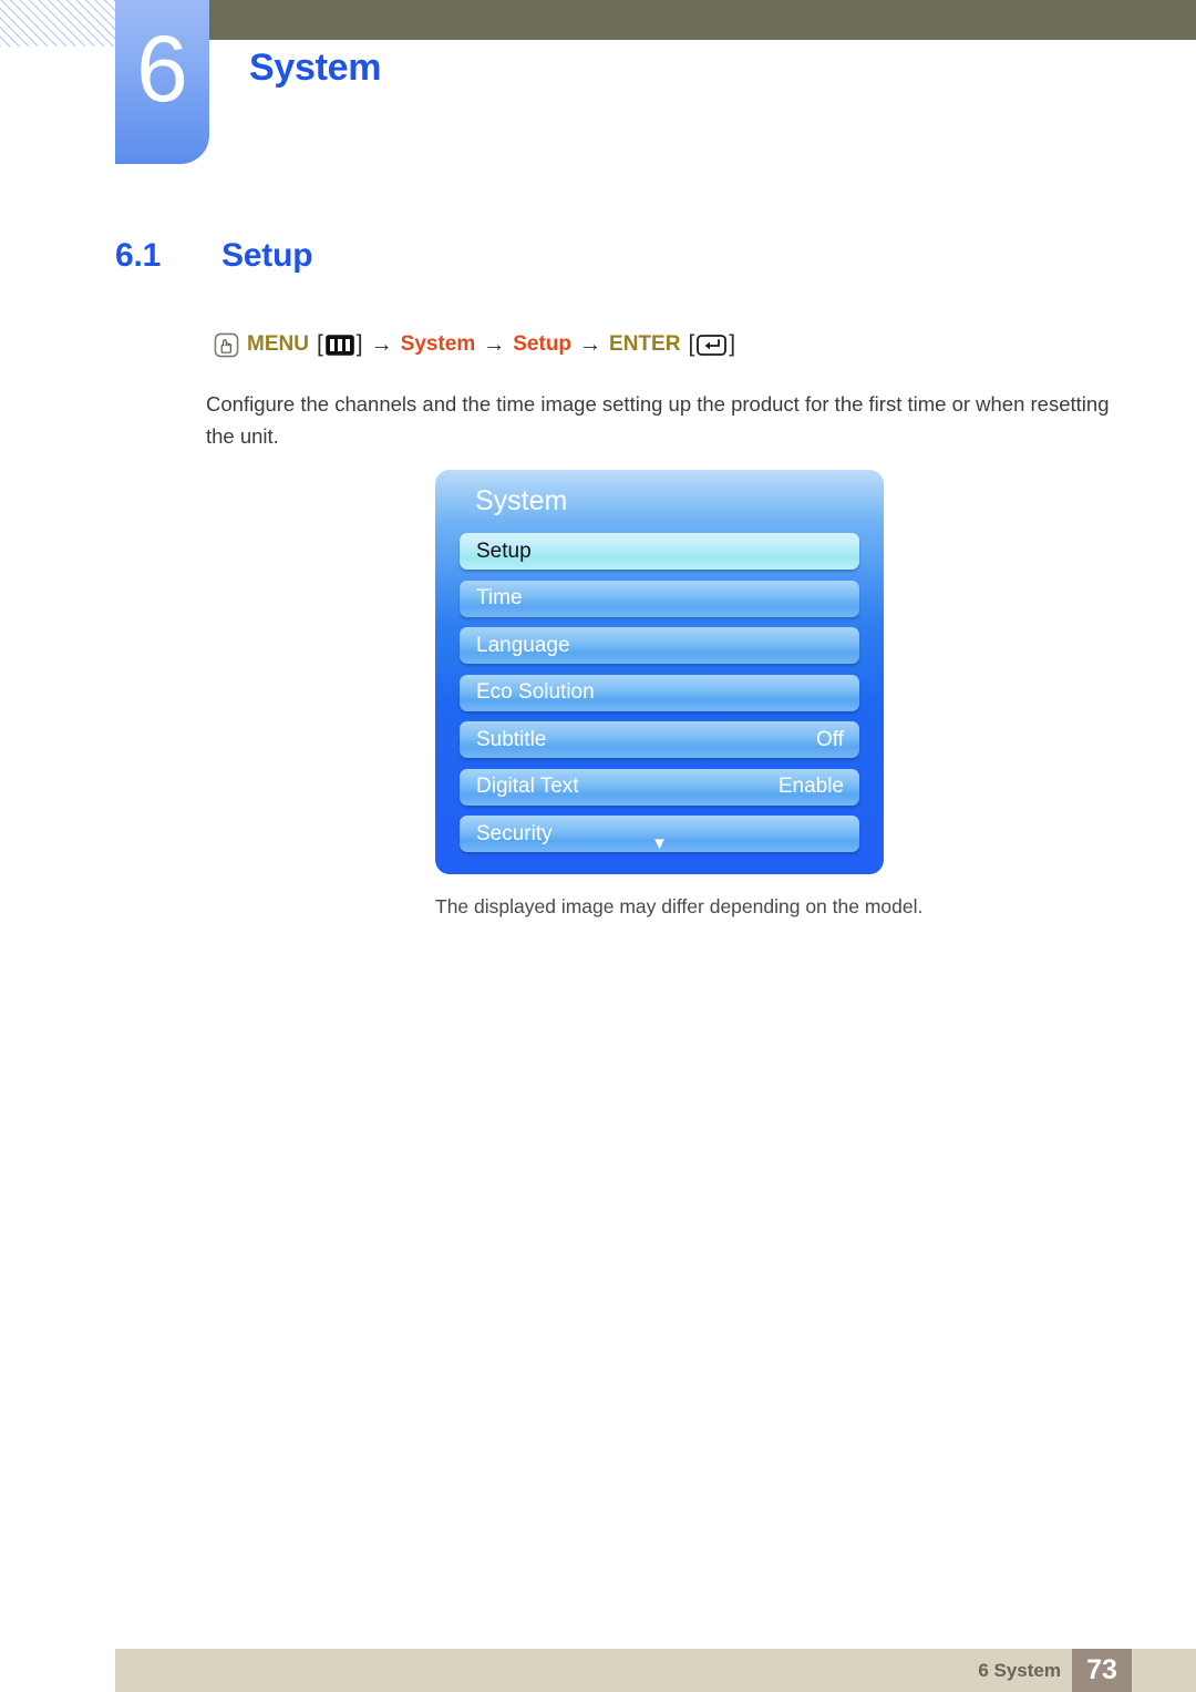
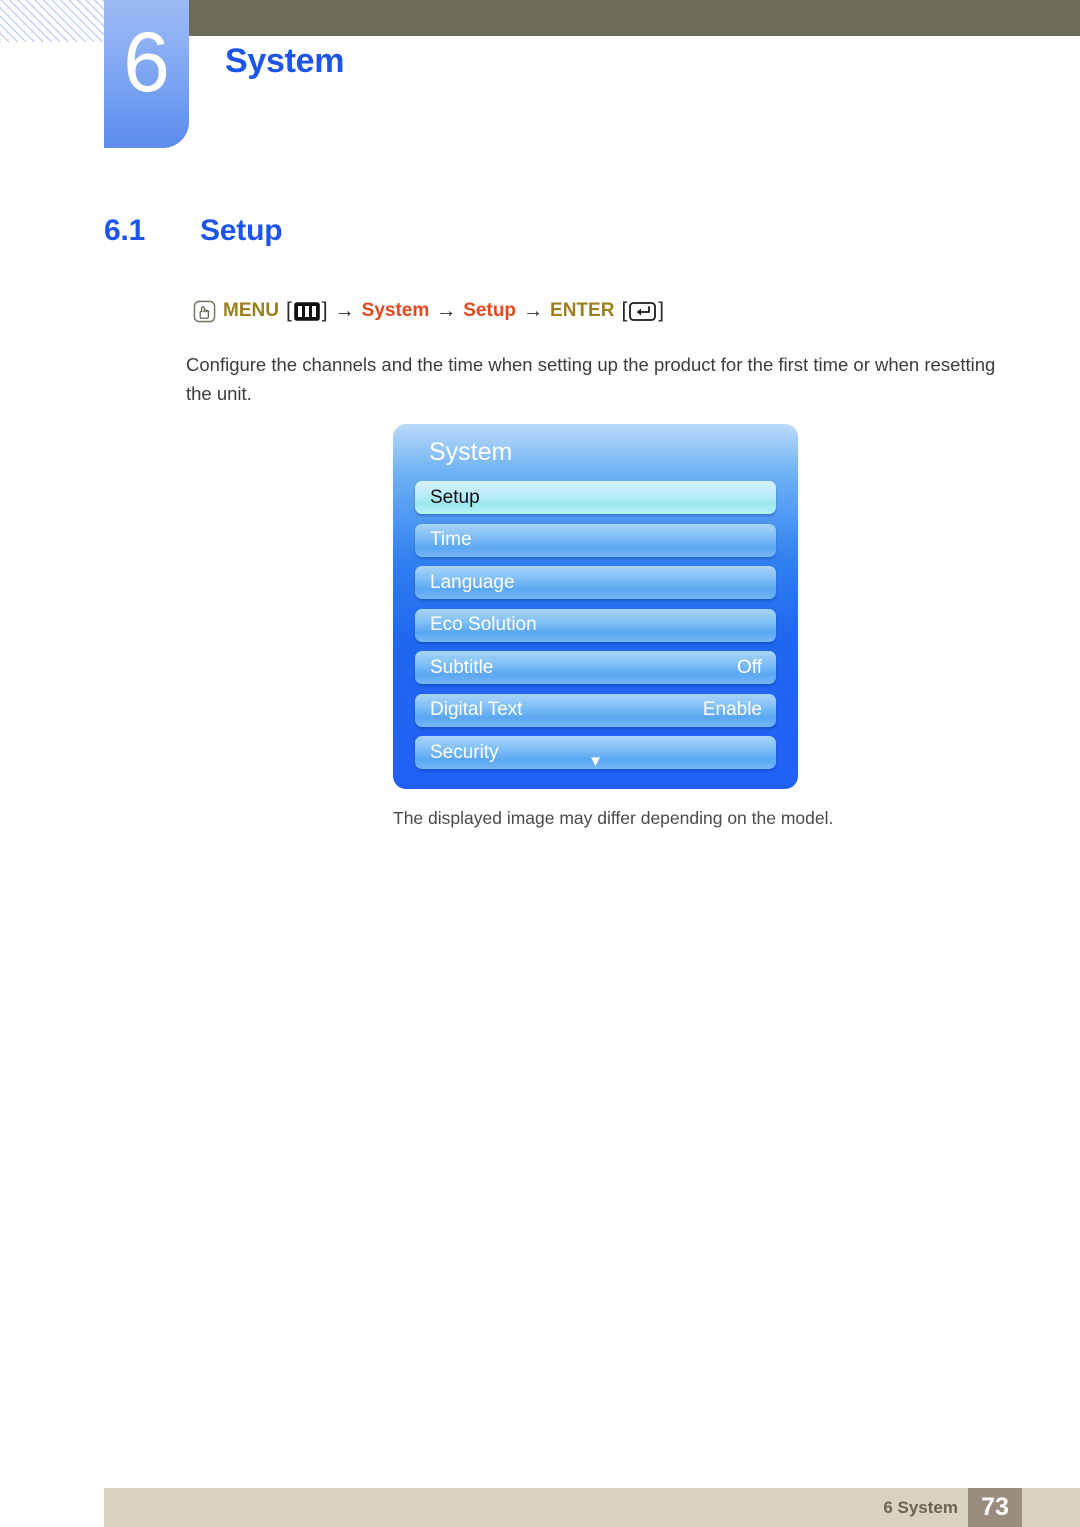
  6
  System
  6.1 Setup
  MENU
  [
  ]
  →
  System
  →
  Setup
  →
  ENTER
  [
  ]
- Configure the channels and the time image setting up the product for the first time or when resetting the unit.
+ Configure the channels and the time when setting up the product for the first time or when resetting the unit.
  System
  Setup
  Time
  Language
  Eco Solution
  Subtitle
  Off
  Digital Text
  Enable
  Security
  ▼
  The displayed image may differ depending on the model.
  6 System
  73
